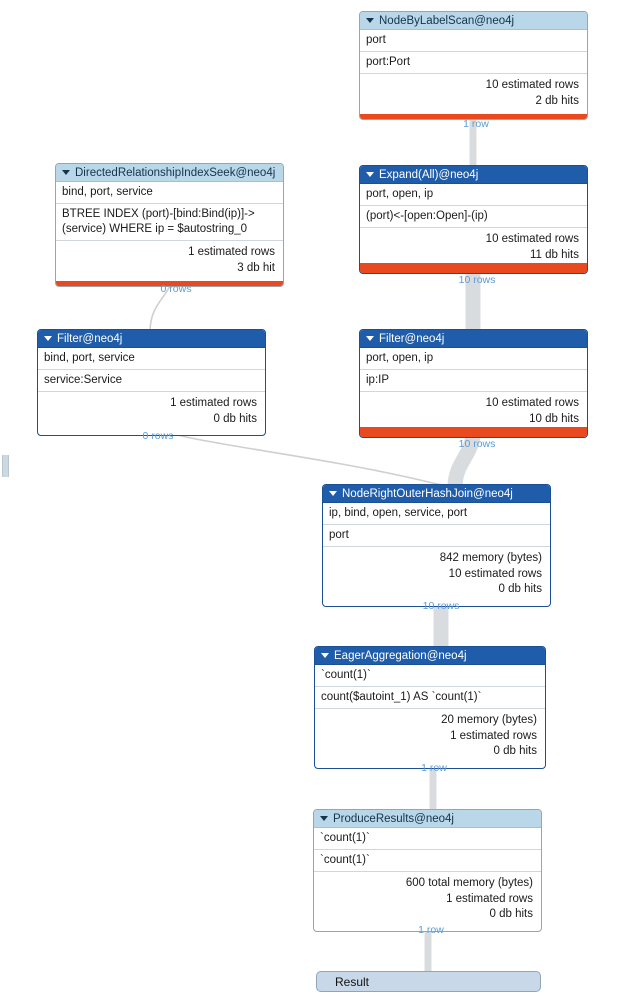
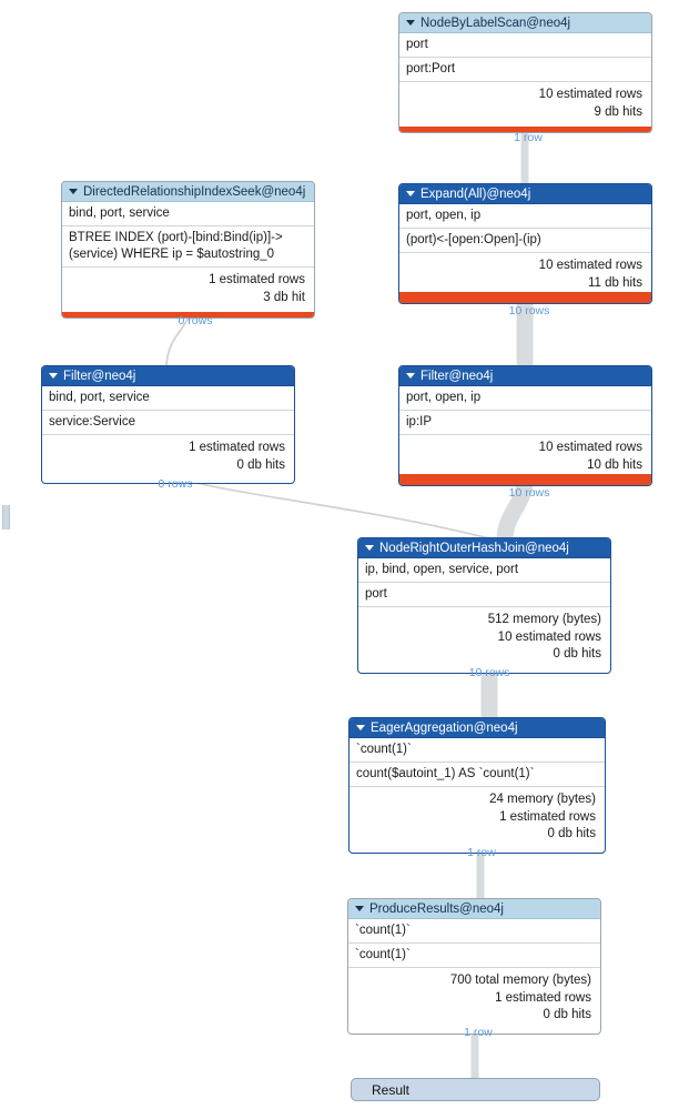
  NodeByLabelScan@neo4j
  port
  port:Port
  10 estimated rows
- 2 db hits
+ 9 db hits
  1 row
  DirectedRelationshipIndexSeek@neo4j
  bind, port, service
  BTREE INDEX (port)-[bind:Bind(ip)]->(service) WHERE ip = $autostring_0
  1 estimated rows
  3 db hit
  0 rows
  Expand(All)@neo4j
  port, open, ip
  (port)<-[open:Open]-(ip)
  10 estimated rows
  11 db hits
  10 rows
  Filter@neo4j
  bind, port, service
  service:Service
  1 estimated rows
  0 db hits
  0 rows
  Filter@neo4j
  port, open, ip
  ip:IP
  10 estimated rows
  10 db hits
  10 rows
  NodeRightOuterHashJoin@neo4j
  ip, bind, open, service, port
  port
- 842 memory (bytes)
+ 512 memory (bytes)
  10 estimated rows
  0 db hits
  10 rows
  EagerAggregation@neo4j
  `count(1)`
  count($autoint_1) AS `count(1)`
- 20 memory (bytes)
+ 24 memory (bytes)
  1 estimated rows
  0 db hits
  1 row
  ProduceResults@neo4j
  `count(1)`
  `count(1)`
- 600 total memory (bytes)
+ 700 total memory (bytes)
  1 estimated rows
  0 db hits
  1 row
  Result
